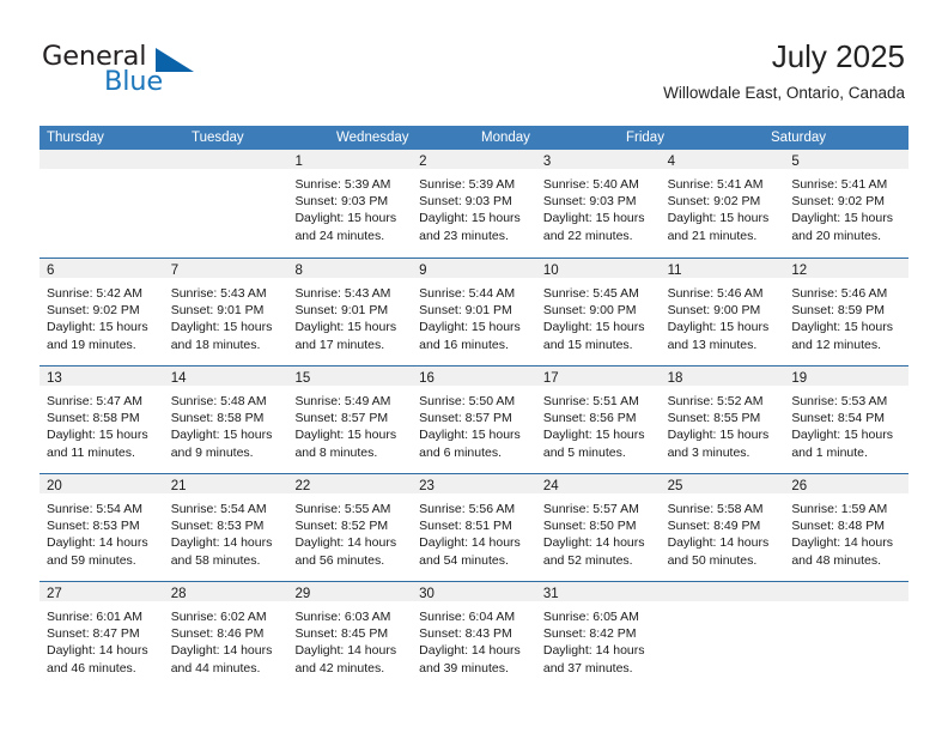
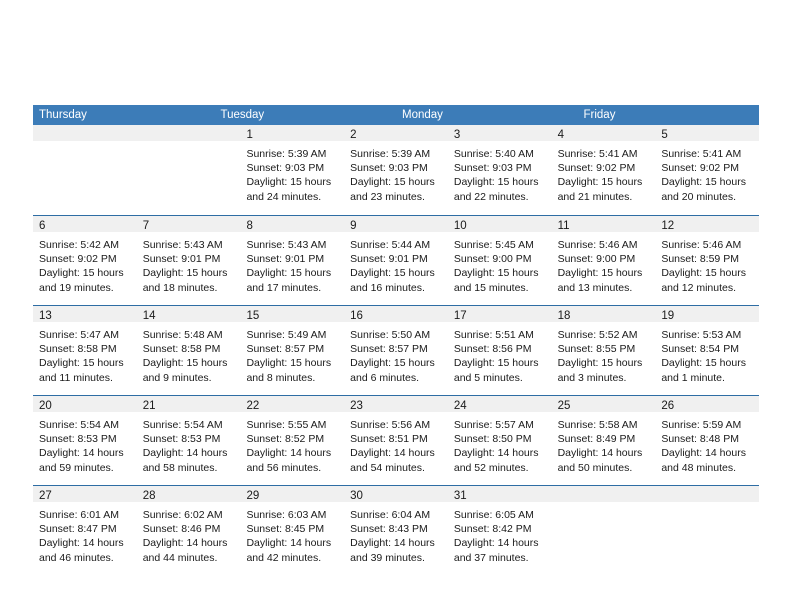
- General
- Blue
- July 2025
- Willowdale East, Ontario, Canada
  Thursday
  Tuesday
- Wednesday
  Monday
  Friday
- Saturday
  1
  Sunrise: 5:39 AM
  Sunset: 9:03 PM
  Daylight: 15 hours
  and 24 minutes.
  2
  Sunrise: 5:39 AM
  Sunset: 9:03 PM
  Daylight: 15 hours
  and 23 minutes.
  3
  Sunrise: 5:40 AM
  Sunset: 9:03 PM
  Daylight: 15 hours
  and 22 minutes.
  4
  Sunrise: 5:41 AM
  Sunset: 9:02 PM
  Daylight: 15 hours
  and 21 minutes.
  5
  Sunrise: 5:41 AM
  Sunset: 9:02 PM
  Daylight: 15 hours
  and 20 minutes.
  6
  Sunrise: 5:42 AM
  Sunset: 9:02 PM
  Daylight: 15 hours
  and 19 minutes.
  7
  Sunrise: 5:43 AM
  Sunset: 9:01 PM
  Daylight: 15 hours
  and 18 minutes.
  8
  Sunrise: 5:43 AM
  Sunset: 9:01 PM
  Daylight: 15 hours
  and 17 minutes.
  9
  Sunrise: 5:44 AM
  Sunset: 9:01 PM
  Daylight: 15 hours
  and 16 minutes.
  10
  Sunrise: 5:45 AM
  Sunset: 9:00 PM
  Daylight: 15 hours
  and 15 minutes.
  11
  Sunrise: 5:46 AM
  Sunset: 9:00 PM
  Daylight: 15 hours
  and 13 minutes.
  12
  Sunrise: 5:46 AM
  Sunset: 8:59 PM
  Daylight: 15 hours
  and 12 minutes.
  13
  Sunrise: 5:47 AM
  Sunset: 8:58 PM
  Daylight: 15 hours
  and 11 minutes.
  14
  Sunrise: 5:48 AM
  Sunset: 8:58 PM
  Daylight: 15 hours
  and 9 minutes.
  15
  Sunrise: 5:49 AM
  Sunset: 8:57 PM
  Daylight: 15 hours
  and 8 minutes.
  16
  Sunrise: 5:50 AM
  Sunset: 8:57 PM
  Daylight: 15 hours
  and 6 minutes.
  17
  Sunrise: 5:51 AM
  Sunset: 8:56 PM
  Daylight: 15 hours
  and 5 minutes.
  18
  Sunrise: 5:52 AM
  Sunset: 8:55 PM
  Daylight: 15 hours
  and 3 minutes.
  19
  Sunrise: 5:53 AM
  Sunset: 8:54 PM
  Daylight: 15 hours
  and 1 minute.
  20
  Sunrise: 5:54 AM
  Sunset: 8:53 PM
  Daylight: 14 hours
  and 59 minutes.
  21
  Sunrise: 5:54 AM
  Sunset: 8:53 PM
  Daylight: 14 hours
  and 58 minutes.
  22
  Sunrise: 5:55 AM
  Sunset: 8:52 PM
  Daylight: 14 hours
  and 56 minutes.
  23
  Sunrise: 5:56 AM
  Sunset: 8:51 PM
  Daylight: 14 hours
  and 54 minutes.
  24
  Sunrise: 5:57 AM
  Sunset: 8:50 PM
  Daylight: 14 hours
  and 52 minutes.
  25
  Sunrise: 5:58 AM
  Sunset: 8:49 PM
  Daylight: 14 hours
  and 50 minutes.
  26
- Sunrise: 1:59 AM
+ Sunrise: 5:59 AM
  Sunset: 8:48 PM
  Daylight: 14 hours
  and 48 minutes.
  27
  Sunrise: 6:01 AM
  Sunset: 8:47 PM
  Daylight: 14 hours
  and 46 minutes.
  28
  Sunrise: 6:02 AM
  Sunset: 8:46 PM
  Daylight: 14 hours
  and 44 minutes.
  29
  Sunrise: 6:03 AM
  Sunset: 8:45 PM
  Daylight: 14 hours
  and 42 minutes.
  30
  Sunrise: 6:04 AM
  Sunset: 8:43 PM
  Daylight: 14 hours
  and 39 minutes.
  31
  Sunrise: 6:05 AM
  Sunset: 8:42 PM
  Daylight: 14 hours
  and 37 minutes.
